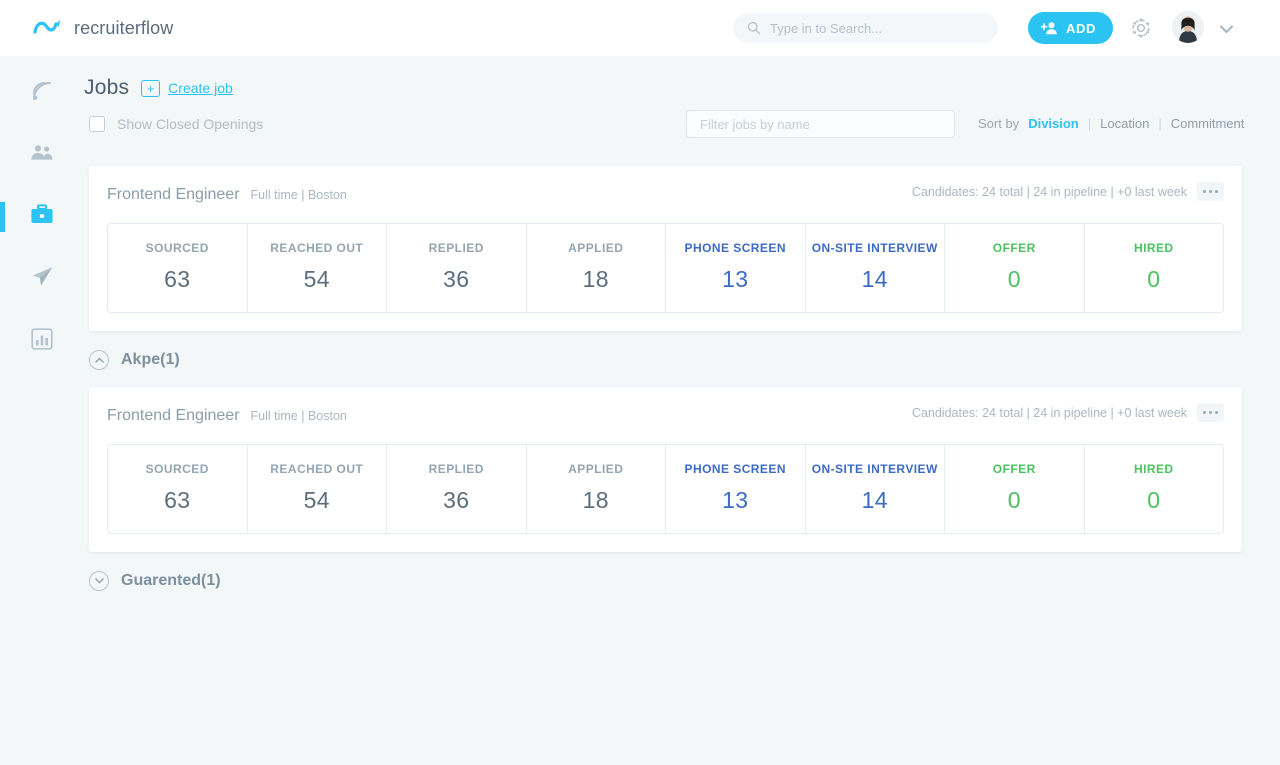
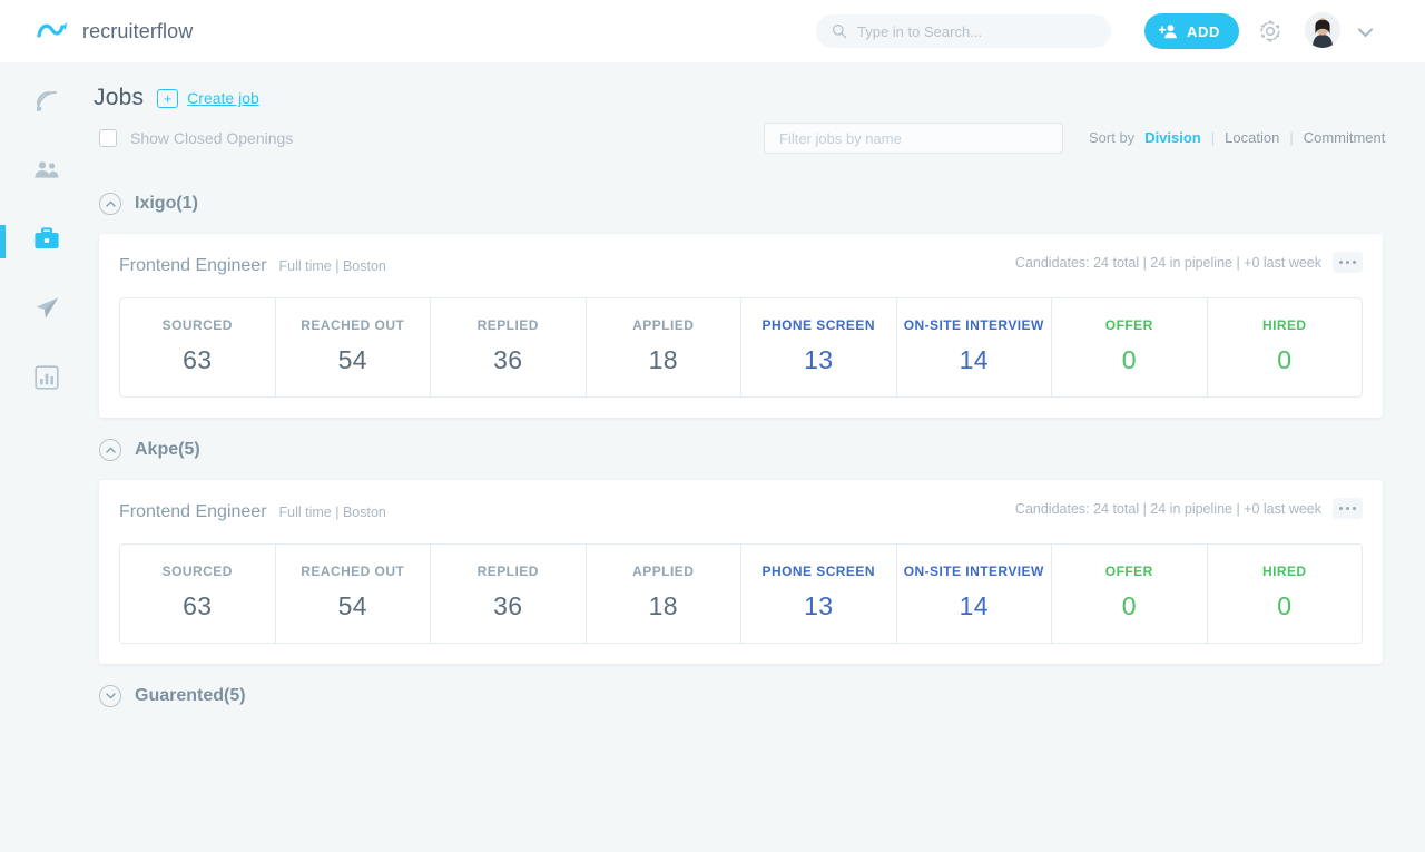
  recruiterflow
  Type in to Search...
  ADD
  Jobs
  +
  Create job
  Show Closed Openings
  Filter jobs by name
  Sort by
  Division
  |
  Location
  |
  Commitment
+ Ixigo(1)
  Frontend Engineer
  Full time | Boston
  Candidates: 24 total | 24 in pipeline | +0 last week
  SOURCED
  63
  REACHED OUT
  54
  REPLIED
  36
  APPLIED
  18
  PHONE SCREEN
  13
  ON-SITE INTERVIEW
  14
  OFFER
  0
  HIRED
  0
- Akpe(1)
+ Akpe(5)
  Frontend Engineer
  Full time | Boston
  Candidates: 24 total | 24 in pipeline | +0 last week
  SOURCED
  63
  REACHED OUT
  54
  REPLIED
  36
  APPLIED
  18
  PHONE SCREEN
  13
  ON-SITE INTERVIEW
  14
  OFFER
  0
  HIRED
  0
- Guarented(1)
+ Guarented(5)
